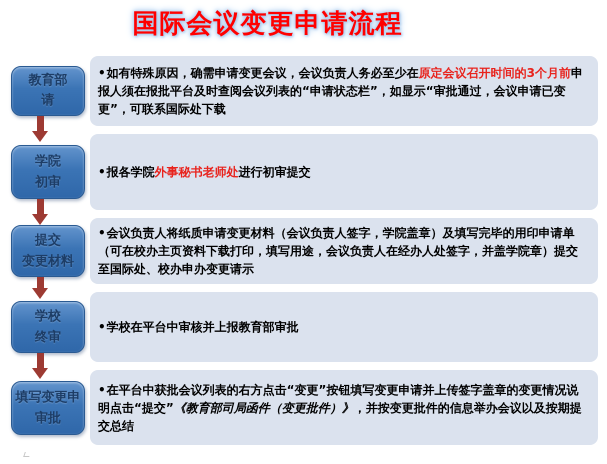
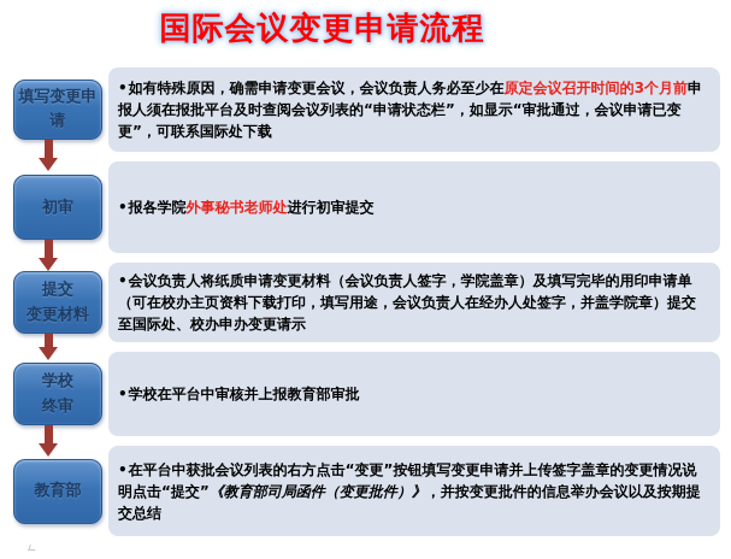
  国际会议变更申请流程
- 教育部
+ 填写变更申
  请
  •如有特殊原因，确需申请变更会议，会议负责人务必至少在原定会议召开时间的3个月前申报人须在报批平台及时查阅会议列表的“申请状态栏”，如显示“审批通过，会议申请已变更”，可联系国际处下载
- 学院
  初审
  •报各学院外事秘书老师处进行初审提交
  提交
  变更材料
  •会议负责人将纸质申请变更材料（会议负责人签字，学院盖章）及填写完毕的用印申请单（可在校办主页资料下载打印，填写用途，会议负责人在经办人处签字，并盖学院章）提交至国际处、校办申办变更请示
  学校
  终审
  •学校在平台中审核并上报教育部审批
- 填写变更申
+ 教育部
- 审批
  •在平台中获批会议列表的右方点击“变更”按钮填写变更申请并上传签字盖章的变更情况说明点击“提交”《教育部司局函件（变更批件）》，并按变更批件的信息举办会议以及按期提交总结
